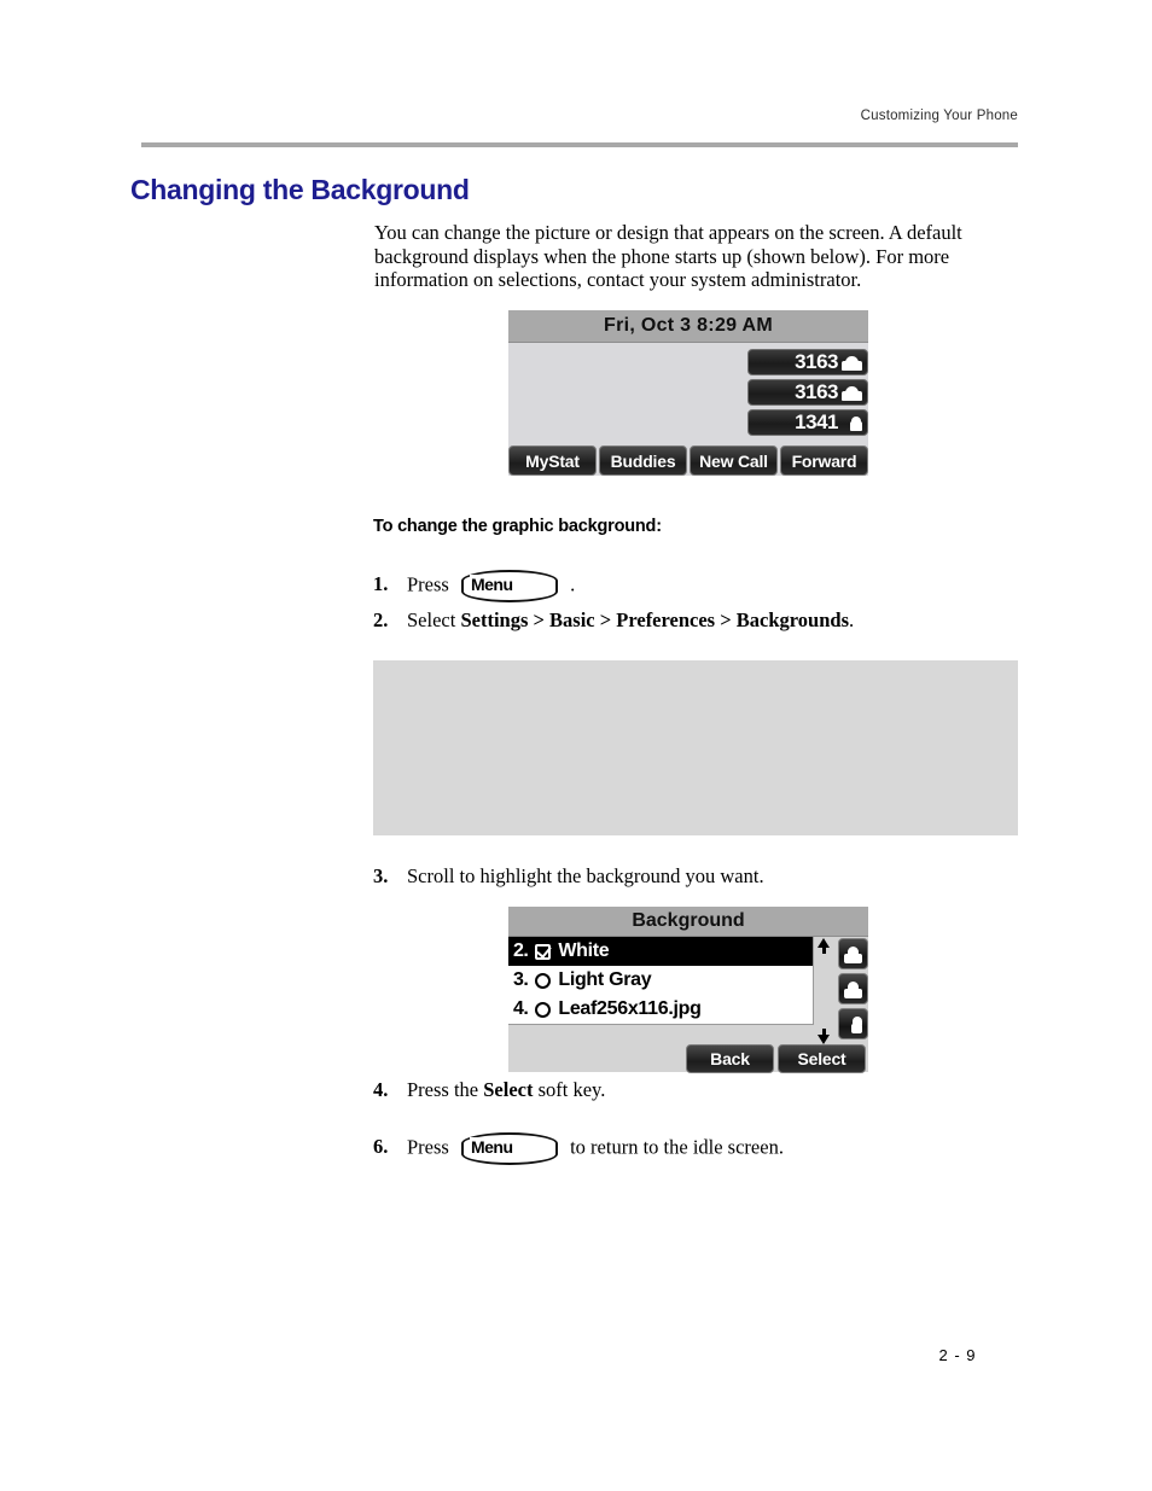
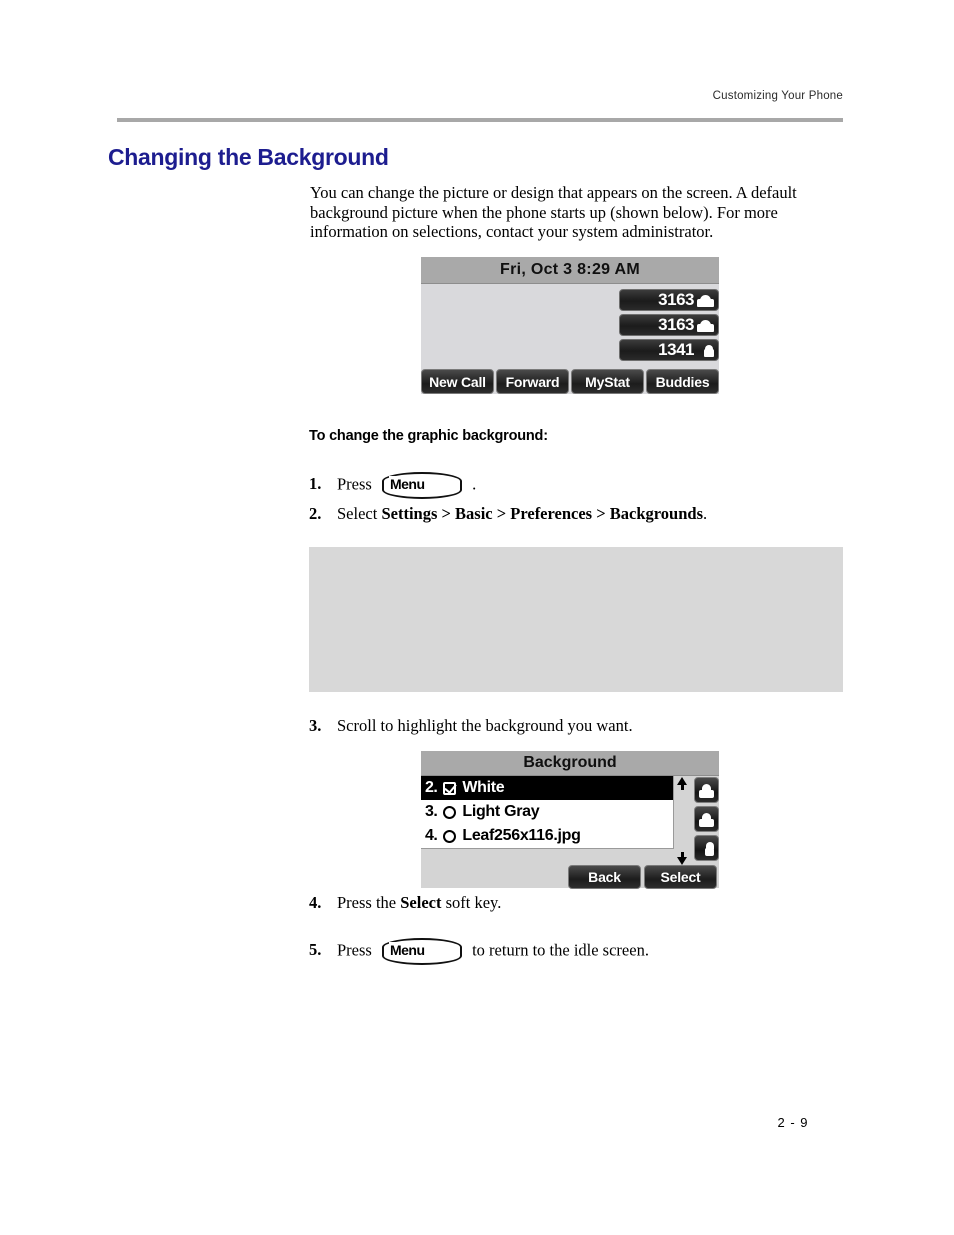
  Customizing Your Phone
  Changing the Background
- You can change the picture or design that appears on the screen. A default background displays when the phone starts up (shown below). For more information on selections, contact your system administrator.
+ You can change the picture or design that appears on the screen. A default background picture when the phone starts up (shown below). For more information on selections, contact your system administrator.
  Fri, Oct 3 8:29 AM
  3163
  3163
  1341
- MyStat
+ New Call
- Buddies
+ Forward
- New Call
+ MyStat
- Forward
+ Buddies
  To change the graphic background:
  1.
  Press
  Menu
  .
  2.
  Select Settings > Basic > Preferences > Backgrounds.
  3.
  Scroll to highlight the background you want.
  Background
  2.
  White
  3.
  Light Gray
  4.
  Leaf256x116.jpg
  Back
  Select
  4.
  Press the Select soft key.
- 6.
+ 5.
  Press
  Menu
  to return to the idle screen.
  2 - 9
